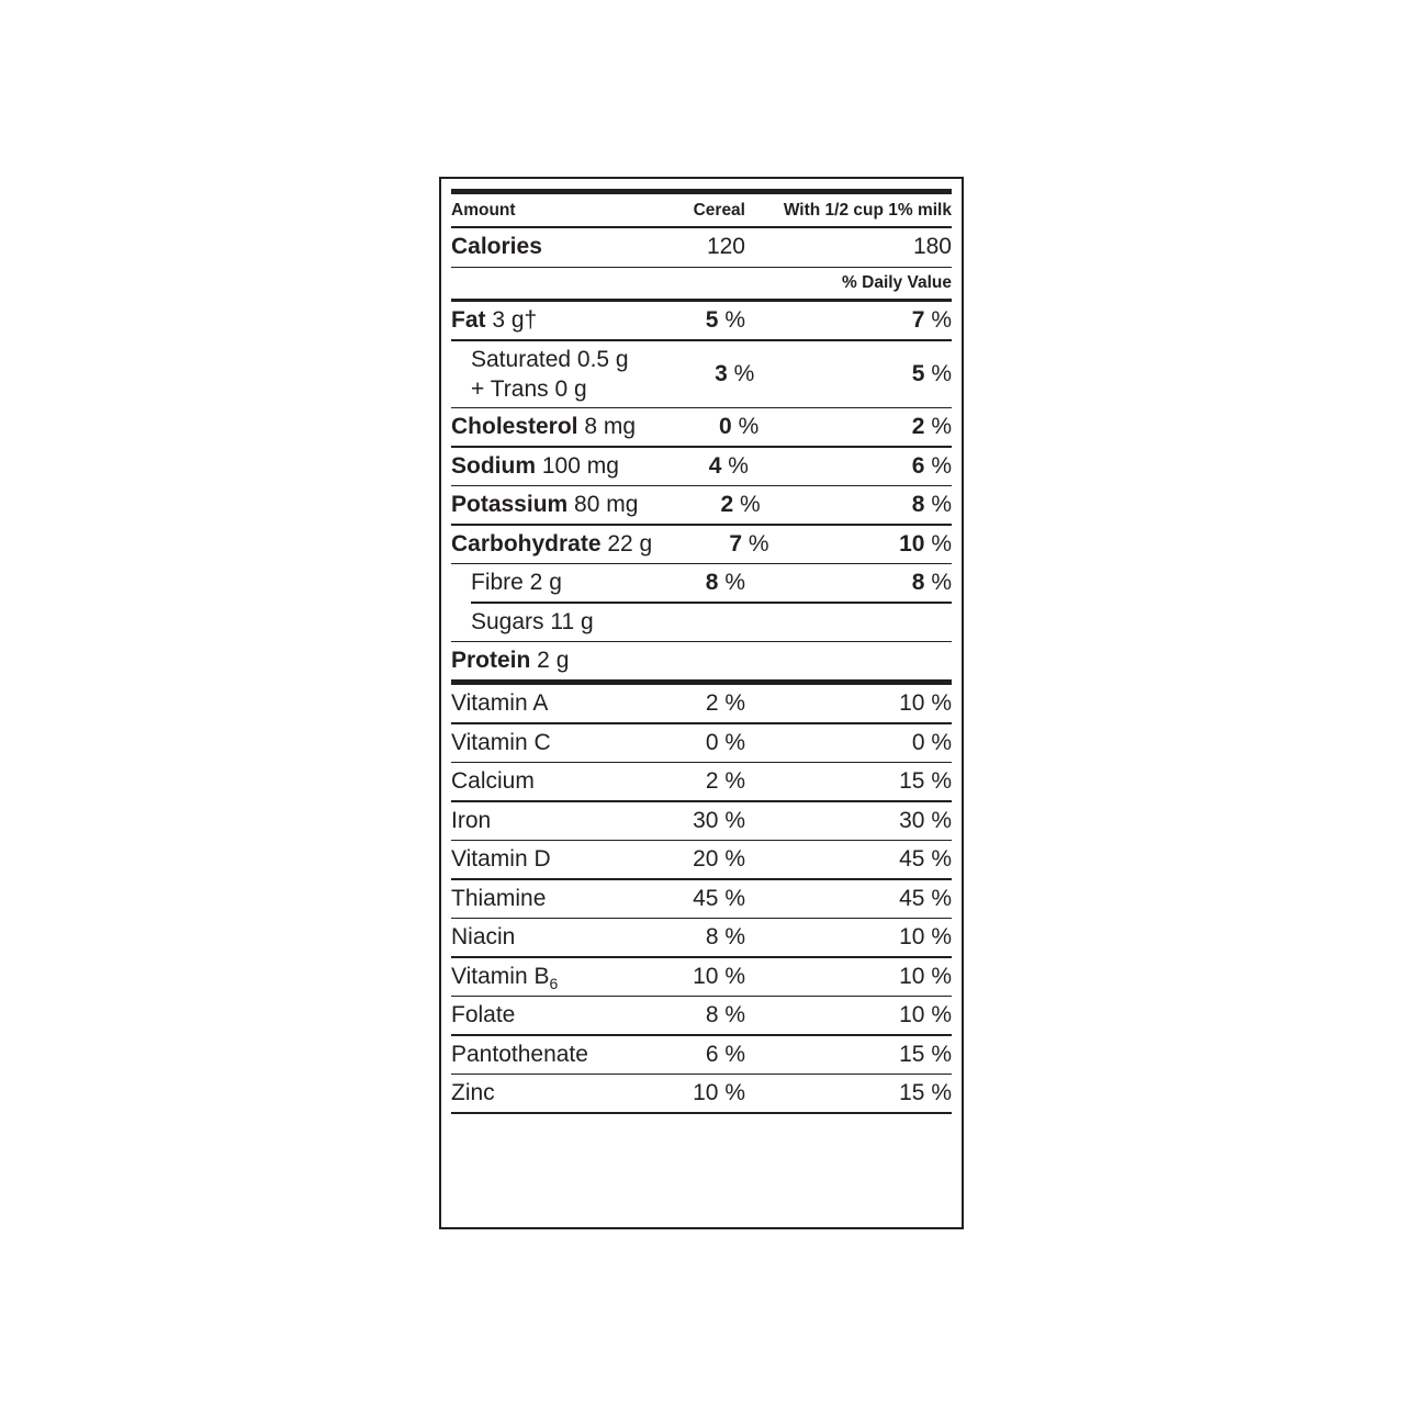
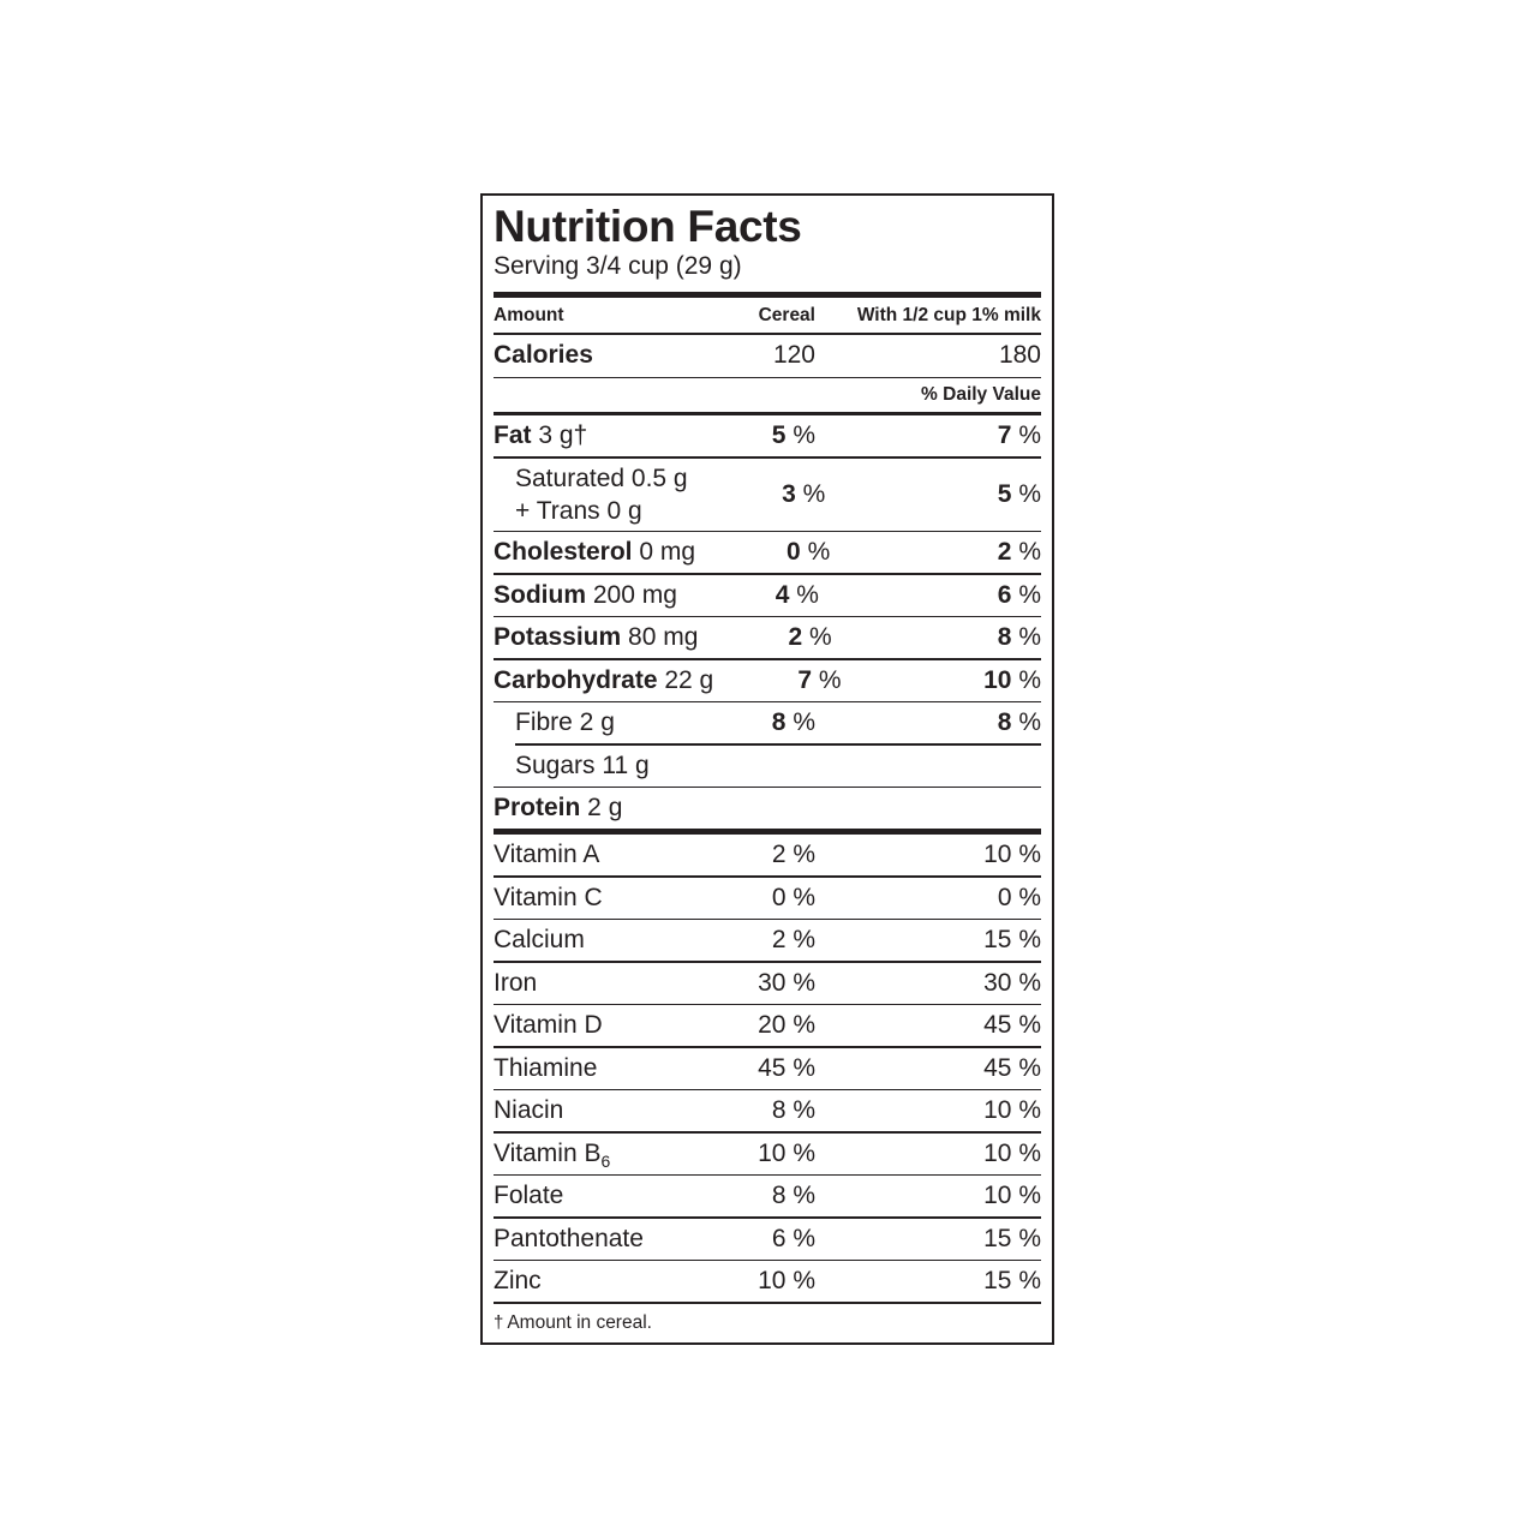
+ Nutrition Facts
+ Serving 3/4 cup (29 g)
  Amount
  Cereal
  With 1/2 cup 1% milk
  Calories
  120
  180
  % Daily Value
  Fat 3 g†
  5 %
  7 %
  Saturated 0.5 g
  + Trans 0 g
  3 %
  5 %
- Cholesterol 8 mg
+ Cholesterol 0 mg
  0 %
  2 %
- Sodium 100 mg
+ Sodium 200 mg
  4 %
  6 %
  Potassium 80 mg
  2 %
  8 %
  Carbohydrate 22 g
  7 %
  10 %
  Fibre 2 g
  8 %
  8 %
  Sugars 11 g
  Protein 2 g
  Vitamin A
  2 %
  10 %
  Vitamin C
  0 %
  0 %
  Calcium
  2 %
  15 %
  Iron
  30 %
  30 %
  Vitamin D
  20 %
  45 %
  Thiamine
  45 %
  45 %
  Niacin
  8 %
  10 %
  Vitamin B6
  10 %
  10 %
  Folate
  8 %
  10 %
  Pantothenate
  6 %
  15 %
  Zinc
  10 %
  15 %
+ †
+ Amount in cereal.
